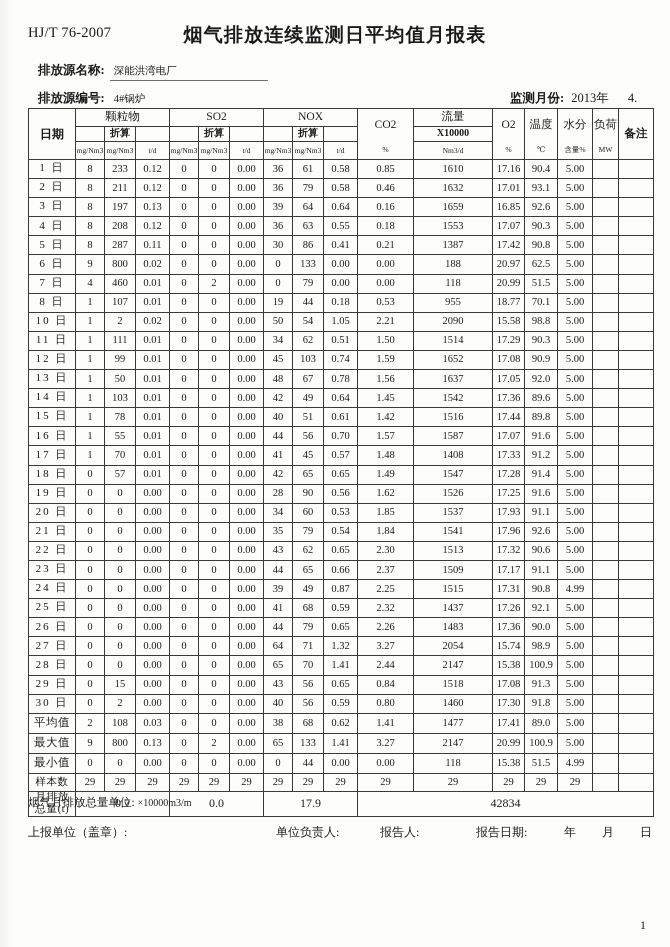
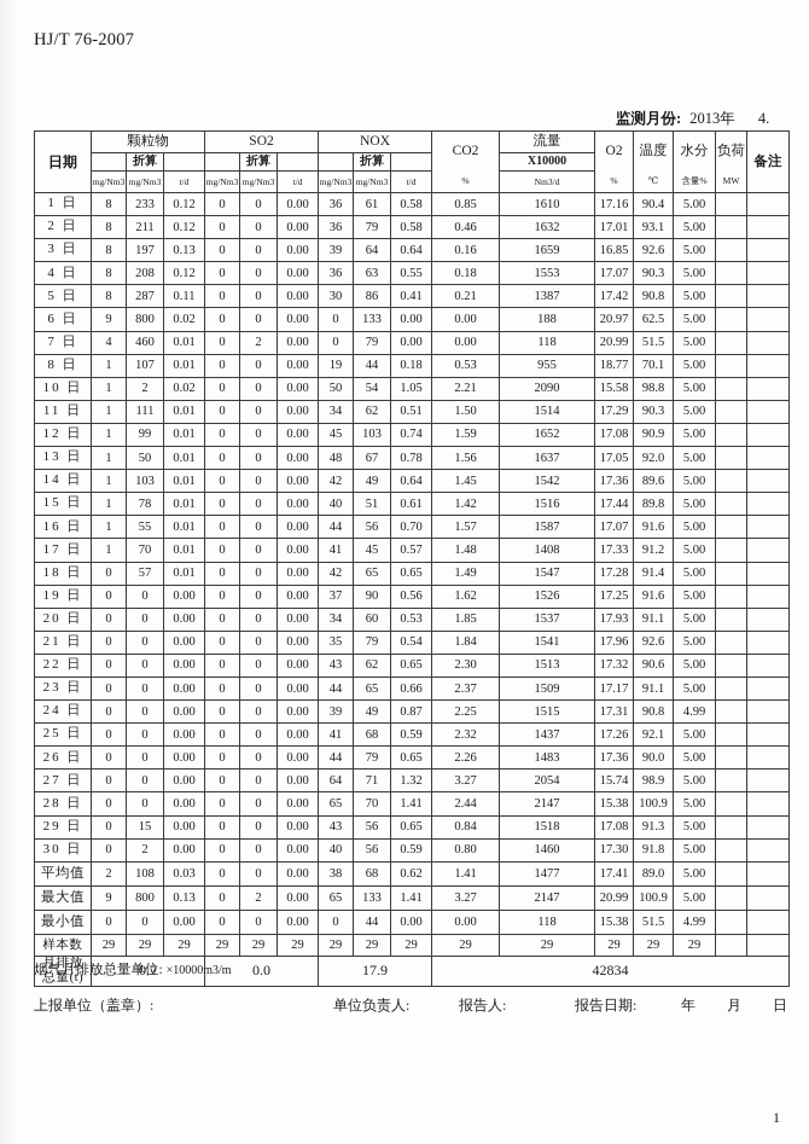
  HJ/T 76-2007
- 烟气排放连续监测日平均值月报表
- 排放源名称: 深能洪湾电厂
- 排放源编号: 4#锅炉
  监测月份: 2013年 4.
  日期	颗粒物	SO2	NOX	CO2	流量	O2	温度	水分	负荷	备注
  	折算			折算			折算		X10000
  mg/Nm3	mg/Nm3	t/d	mg/Nm3	mg/Nm3	t/d	mg/Nm3	mg/Nm3	t/d	%	Nm3/d	%	℃	含量%	MW
  1 日	8	233	0.12	0	0	0.00	36	61	0.58	0.85	1610	17.16	90.4	5.00
  2 日	8	211	0.12	0	0	0.00	36	79	0.58	0.46	1632	17.01	93.1	5.00
  3 日	8	197	0.13	0	0	0.00	39	64	0.64	0.16	1659	16.85	92.6	5.00
  4 日	8	208	0.12	0	0	0.00	36	63	0.55	0.18	1553	17.07	90.3	5.00
  5 日	8	287	0.11	0	0	0.00	30	86	0.41	0.21	1387	17.42	90.8	5.00
  6 日	9	800	0.02	0	0	0.00	0	133	0.00	0.00	188	20.97	62.5	5.00
  7 日	4	460	0.01	0	2	0.00	0	79	0.00	0.00	118	20.99	51.5	5.00
  8 日	1	107	0.01	0	0	0.00	19	44	0.18	0.53	955	18.77	70.1	5.00
  10 日	1	2	0.02	0	0	0.00	50	54	1.05	2.21	2090	15.58	98.8	5.00
  11 日	1	111	0.01	0	0	0.00	34	62	0.51	1.50	1514	17.29	90.3	5.00
  12 日	1	99	0.01	0	0	0.00	45	103	0.74	1.59	1652	17.08	90.9	5.00
  13 日	1	50	0.01	0	0	0.00	48	67	0.78	1.56	1637	17.05	92.0	5.00
  14 日	1	103	0.01	0	0	0.00	42	49	0.64	1.45	1542	17.36	89.6	5.00
  15 日	1	78	0.01	0	0	0.00	40	51	0.61	1.42	1516	17.44	89.8	5.00
  16 日	1	55	0.01	0	0	0.00	44	56	0.70	1.57	1587	17.07	91.6	5.00
  17 日	1	70	0.01	0	0	0.00	41	45	0.57	1.48	1408	17.33	91.2	5.00
  18 日	0	57	0.01	0	0	0.00	42	65	0.65	1.49	1547	17.28	91.4	5.00
- 19 日	0	0	0.00	0	0	0.00	28	90	0.56	1.62	1526	17.25	91.6	5.00
+ 19 日	0	0	0.00	0	0	0.00	37	90	0.56	1.62	1526	17.25	91.6	5.00
  20 日	0	0	0.00	0	0	0.00	34	60	0.53	1.85	1537	17.93	91.1	5.00
  21 日	0	0	0.00	0	0	0.00	35	79	0.54	1.84	1541	17.96	92.6	5.00
  22 日	0	0	0.00	0	0	0.00	43	62	0.65	2.30	1513	17.32	90.6	5.00
  23 日	0	0	0.00	0	0	0.00	44	65	0.66	2.37	1509	17.17	91.1	5.00
  24 日	0	0	0.00	0	0	0.00	39	49	0.87	2.25	1515	17.31	90.8	4.99
  25 日	0	0	0.00	0	0	0.00	41	68	0.59	2.32	1437	17.26	92.1	5.00
  26 日	0	0	0.00	0	0	0.00	44	79	0.65	2.26	1483	17.36	90.0	5.00
  27 日	0	0	0.00	0	0	0.00	64	71	1.32	3.27	2054	15.74	98.9	5.00
  28 日	0	0	0.00	0	0	0.00	65	70	1.41	2.44	2147	15.38	100.9	5.00
  29 日	0	15	0.00	0	0	0.00	43	56	0.65	0.84	1518	17.08	91.3	5.00
  30 日	0	2	0.00	0	0	0.00	40	56	0.59	0.80	1460	17.30	91.8	5.00
  平均值	2	108	0.03	0	0	0.00	38	68	0.62	1.41	1477	17.41	89.0	5.00
  最大值	9	800	0.13	0	2	0.00	65	133	1.41	3.27	2147	20.99	100.9	5.00
  最小值	0	0	0.00	0	0	0.00	0	44	0.00	0.00	118	15.38	51.5	4.99
  样本数	29	29	29	29	29	29	29	29	29	29	29	29	29	29
  月排放总量(t)	0.7	0.0	17.9	42834
  烟气月排放总量单位: ×10000m3/m
  上报单位（盖章）:
  单位负责人:
  报告人:
  报告日期:
  年
  月
  日
  1
